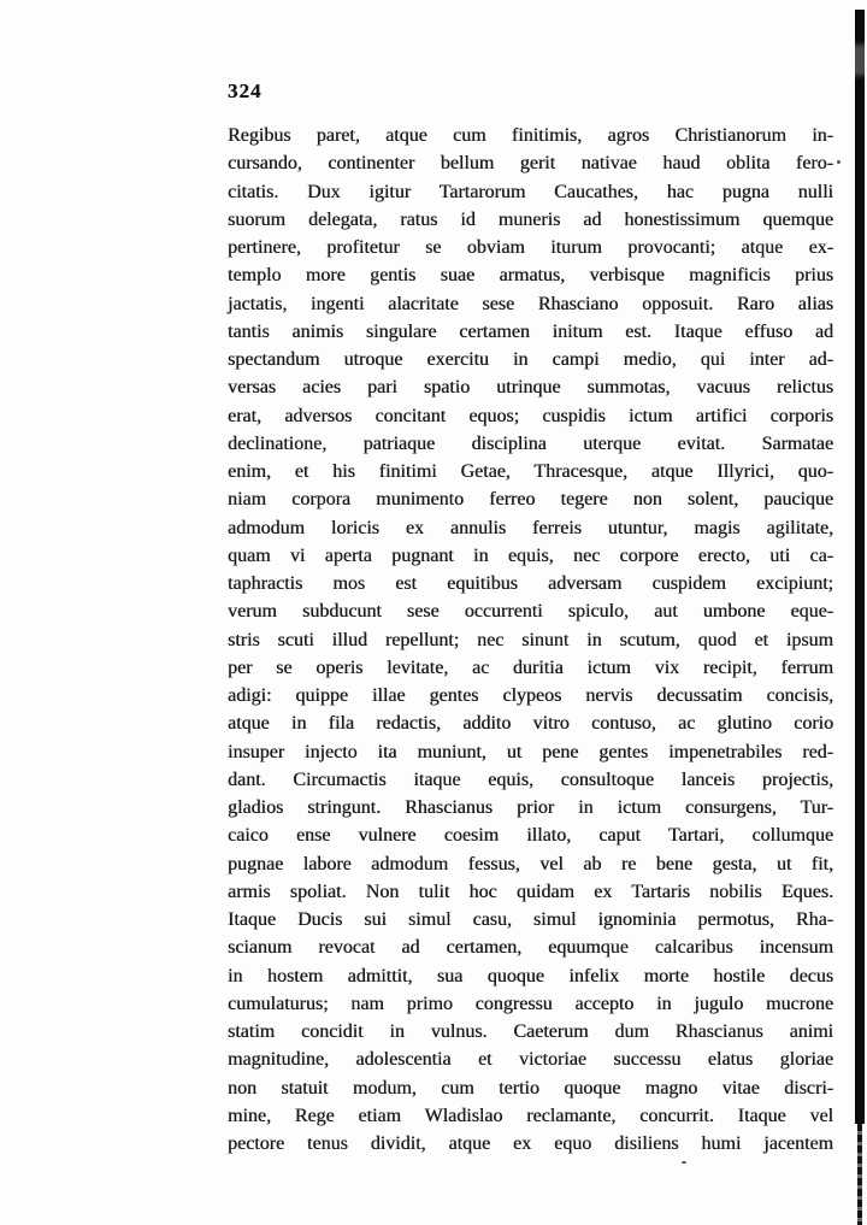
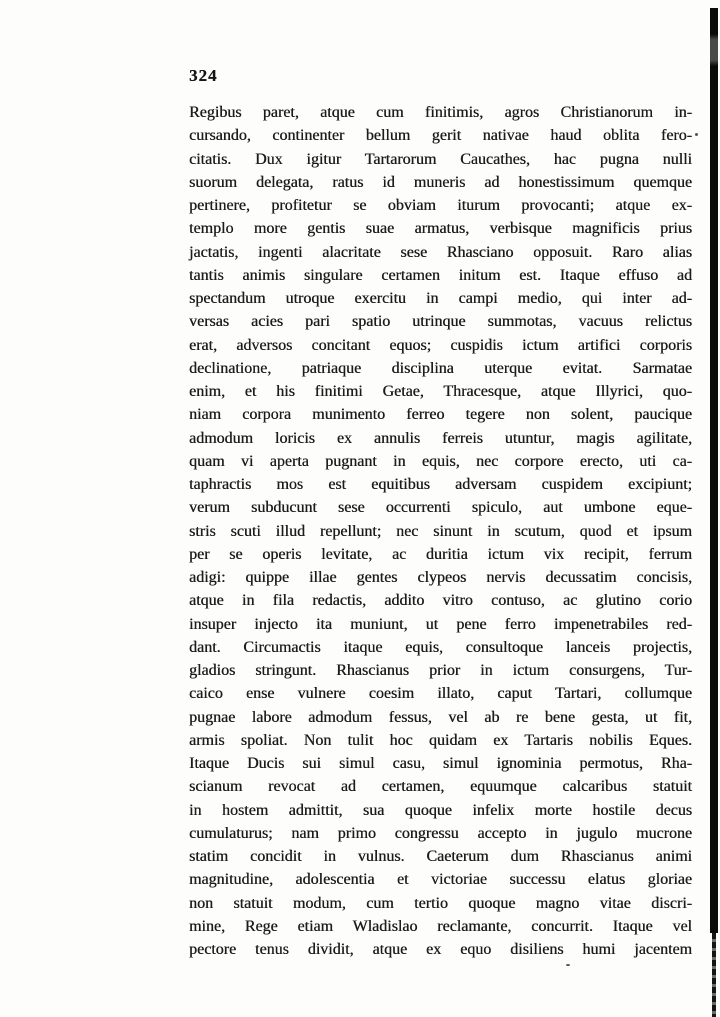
  324
  Regibus paret, atque cum finitimis, agros Christianorum in-
  cursando, continenter bellum gerit nativae haud oblita fero-
  citatis. Dux igitur Tartarorum Caucathes, hac pugna nulli
  suorum delegata, ratus id muneris ad honestissimum quemque
  pertinere, profitetur se obviam iturum provocanti; atque ex-
  templo more gentis suae armatus, verbisque magnificis prius
  jactatis, ingenti alacritate sese Rhasciano opposuit. Raro alias
  tantis animis singulare certamen initum est. Itaque effuso ad
  spectandum utroque exercitu in campi medio, qui inter ad-
  versas acies pari spatio utrinque summotas, vacuus relictus
  erat, adversos concitant equos; cuspidis ictum artifici corporis
  declinatione, patriaque disciplina uterque evitat. Sarmatae
  enim, et his finitimi Getae, Thracesque, atque Illyrici, quo-
  niam corpora munimento ferreo tegere non solent, paucique
  admodum loricis ex annulis ferreis utuntur, magis agilitate,
  quam vi aperta pugnant in equis, nec corpore erecto, uti ca-
  taphractis mos est equitibus adversam cuspidem excipiunt;
  verum subducunt sese occurrenti spiculo, aut umbone eque-
  stris scuti illud repellunt; nec sinunt in scutum, quod et ipsum
  per se operis levitate, ac duritia ictum vix recipit, ferrum
  adigi: quippe illae gentes clypeos nervis decussatim concisis,
  atque in fila redactis, addito vitro contuso, ac glutino corio
- insuper injecto ita muniunt, ut pene gentes impenetrabiles red-
+ insuper injecto ita muniunt, ut pene ferro impenetrabiles red-
  dant. Circumactis itaque equis, consultoque lanceis projectis,
  gladios stringunt. Rhascianus prior in ictum consurgens, Tur-
  caico ense vulnere coesim illato, caput Tartari, collumque
  pugnae labore admodum fessus, vel ab re bene gesta, ut fit,
  armis spoliat. Non tulit hoc quidam ex Tartaris nobilis Eques.
  Itaque Ducis sui simul casu, simul ignominia permotus, Rha-
- scianum revocat ad certamen, equumque calcaribus incensum
+ scianum revocat ad certamen, equumque calcaribus statuit
  in hostem admittit, sua quoque infelix morte hostile decus
  cumulaturus; nam primo congressu accepto in jugulo mucrone
  statim concidit in vulnus. Caeterum dum Rhascianus animi
  magnitudine, adolescentia et victoriae successu elatus gloriae
  non statuit modum, cum tertio quoque magno vitae discri-
  mine, Rege etiam Wladislao reclamante, concurrit. Itaque vel
  pectore tenus dividit, atque ex equo disiliens humi jacentem
